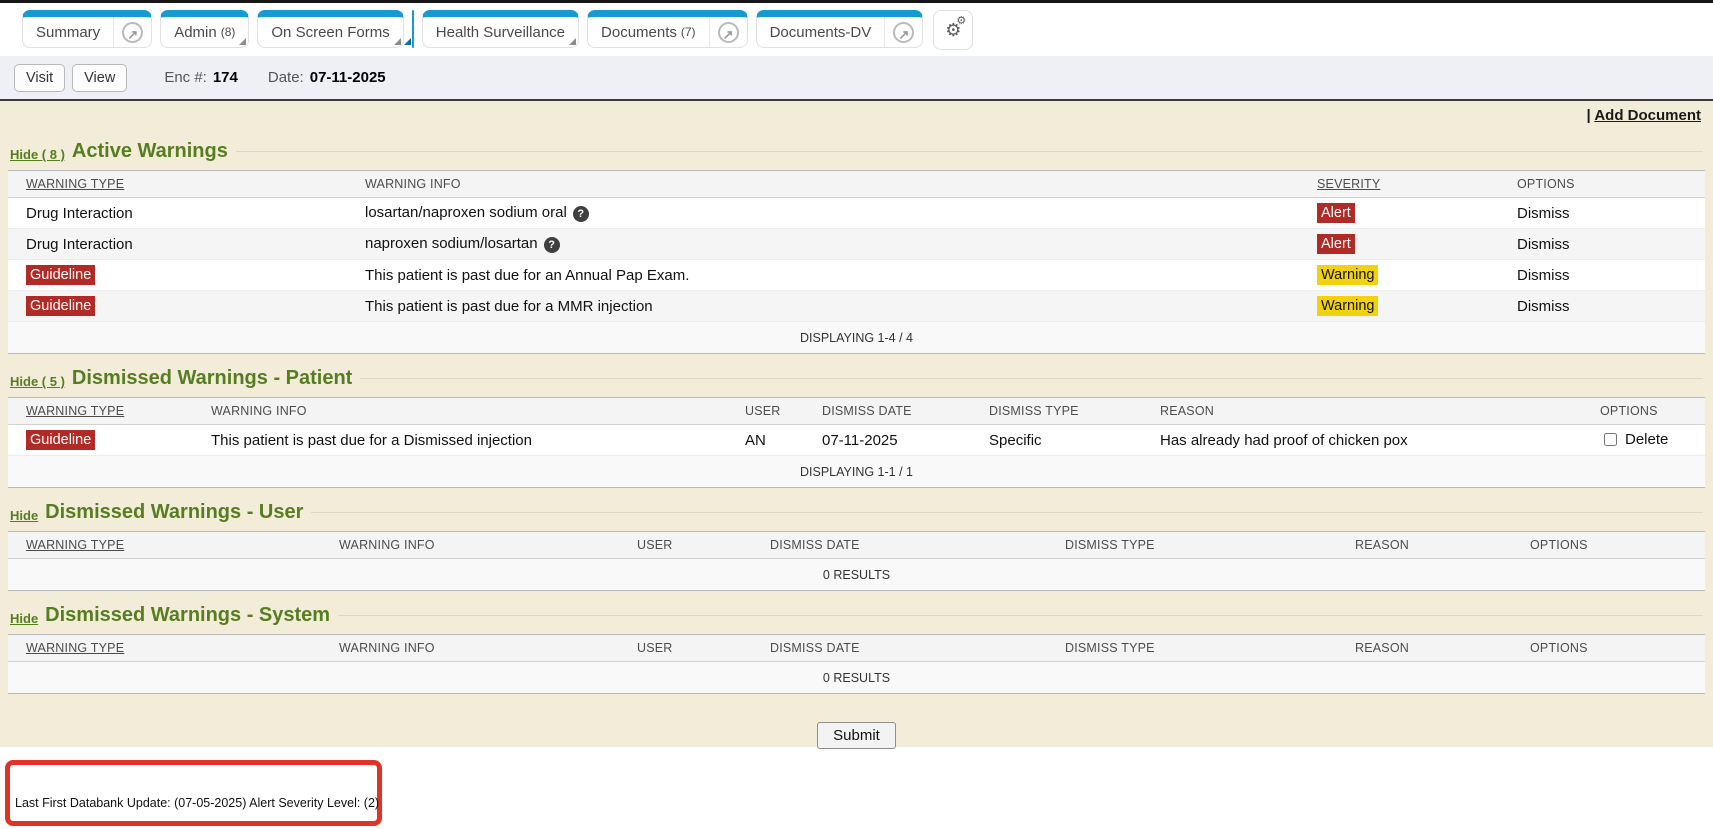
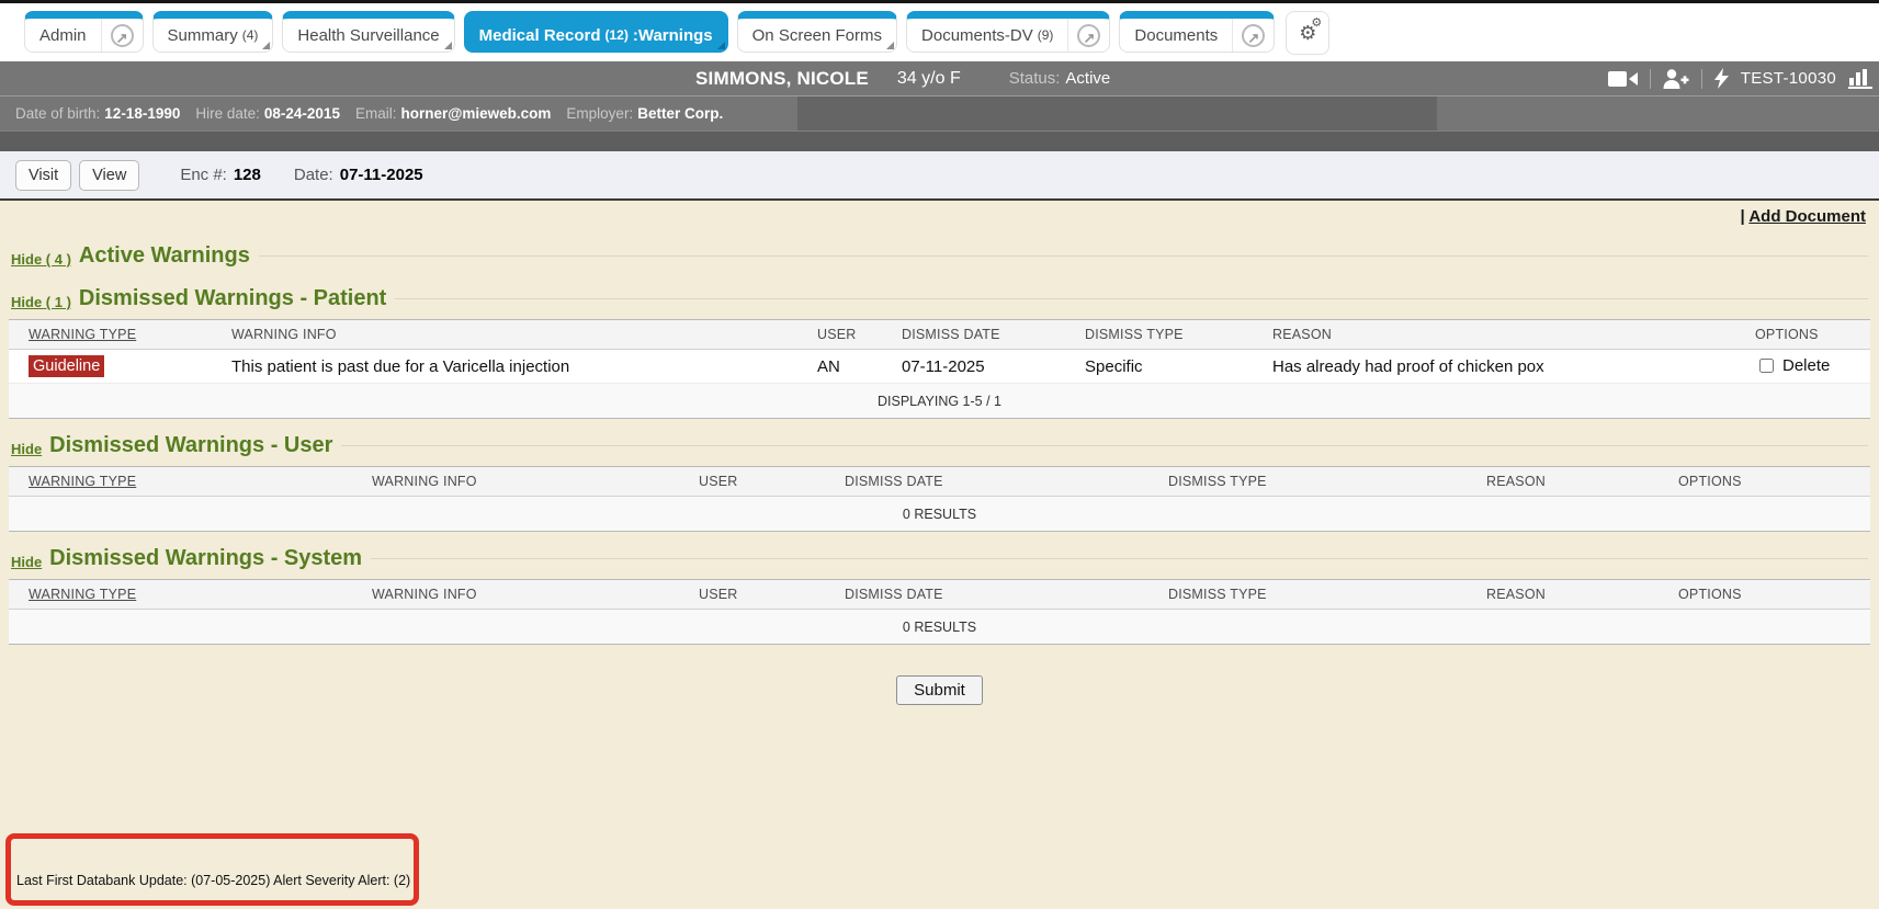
- Summary
+ Admin
  ↗
- Admin
+ Summary
- (8)
+ (4)
- On Screen Forms
+ Health Surveillance
+ Medical Record
+ (12)
+ :Warnings
- Health Surveillance
+ On Screen Forms
- Documents
+ Documents-DV
- (7)
+ (9)
  ↗
- Documents-DV
+ Documents
  ↗
  ⚙
  ⚙
+ SIMMONS, NICOLE
+ 34 y/o F
+ Status:
+ Active
+ TEST-10030
+ Date of birth: 12-18-1990
+ Hire date: 08-24-2015
+ Email: horner@mieweb.com
+ Employer: Better Corp.
  Visit
  View
  Enc #:
- 174
+ 128
  Date:
  07-11-2025
  | Add Document
- Hide ( 8 )
+ Hide ( 4 )
  Active Warnings
- WARNING TYPE	WARNING INFO	SEVERITY	OPTIONS
- Drug Interaction	losartan/naproxen sodium oral ?	Alert	Dismiss
- Drug Interaction	naproxen sodium/losartan ?	Alert	Dismiss
- Guideline	This patient is past due for an Annual Pap Exam.	Warning	Dismiss
- Guideline	This patient is past due for a MMR injection	Warning	Dismiss
- DISPLAYING 1-4 / 4
- Hide ( 5 )
+ Hide ( 1 )
  Dismissed Warnings - Patient
  WARNING TYPE	WARNING INFO	USER	DISMISS DATE	DISMISS TYPE	REASON	OPTIONS
- Guideline	This patient is past due for a Dismissed injection	AN	07-11-2025	Specific	Has already had proof of chicken pox	Delete
+ Guideline	This patient is past due for a Varicella injection	AN	07-11-2025	Specific	Has already had proof of chicken pox	Delete
- DISPLAYING 1-1 / 1
+ DISPLAYING 1-5 / 1
  Hide
  Dismissed Warnings - User
  WARNING TYPE	WARNING INFO	USER	DISMISS DATE	DISMISS TYPE	REASON	OPTIONS
  0 RESULTS
  Hide
  Dismissed Warnings - System
  WARNING TYPE	WARNING INFO	USER	DISMISS DATE	DISMISS TYPE	REASON	OPTIONS
  0 RESULTS
  Submit
- Last First Databank Update: (07-05-2025) Alert Severity Level: (2)
+ Last First Databank Update: (07-05-2025) Alert Severity Alert: (2)
